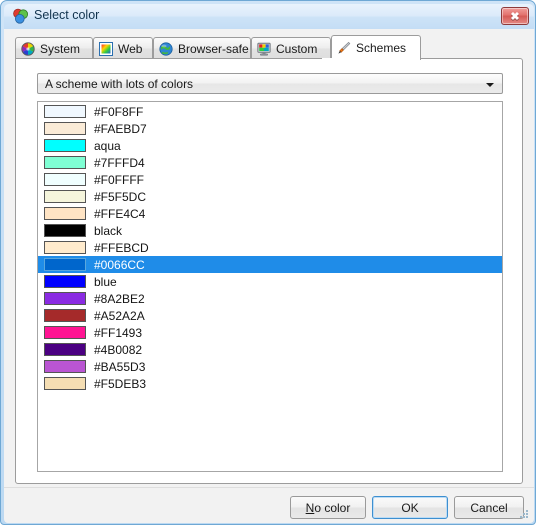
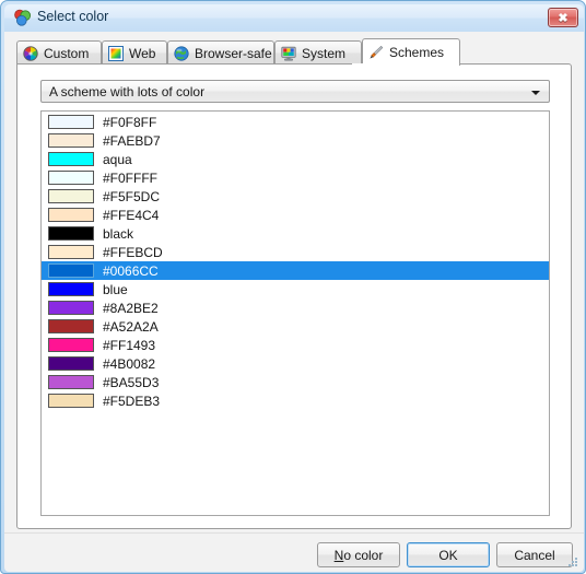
  Select color
  ✖
- System
+ Custom
  Web
  Browser-safe
- Custom
+ System
  Schemes
- A scheme with lots of colors
+ A scheme with lots of color
  #F0F8FF
  #FAEBD7
  aqua
- #7FFFD4
  #F0FFFF
  #F5F5DC
  #FFE4C4
  black
  #FFEBCD
  #0066CC
  blue
  #8A2BE2
  #A52A2A
  #FF1493
  #4B0082
  #BA55D3
  #F5DEB3
  N
  o color
  OK
  Cancel
